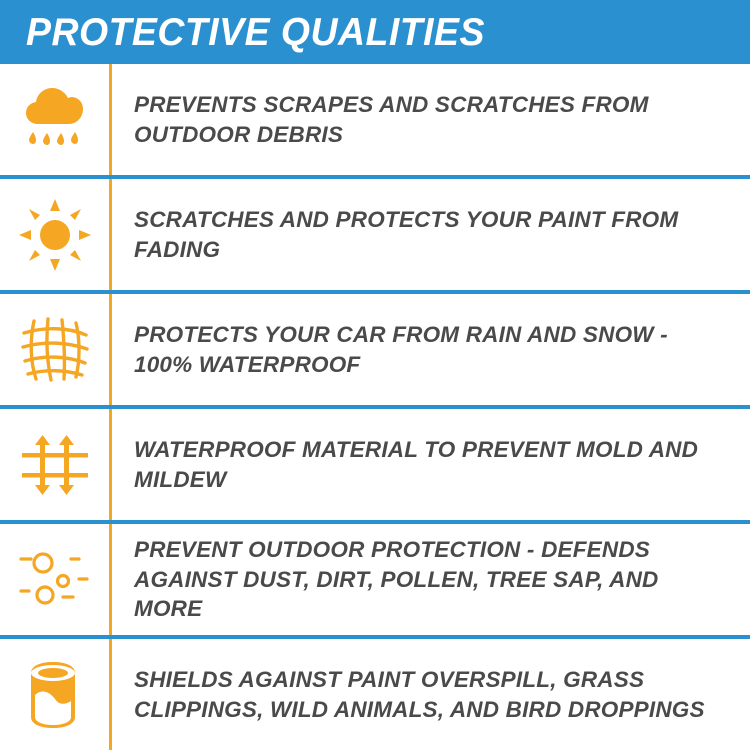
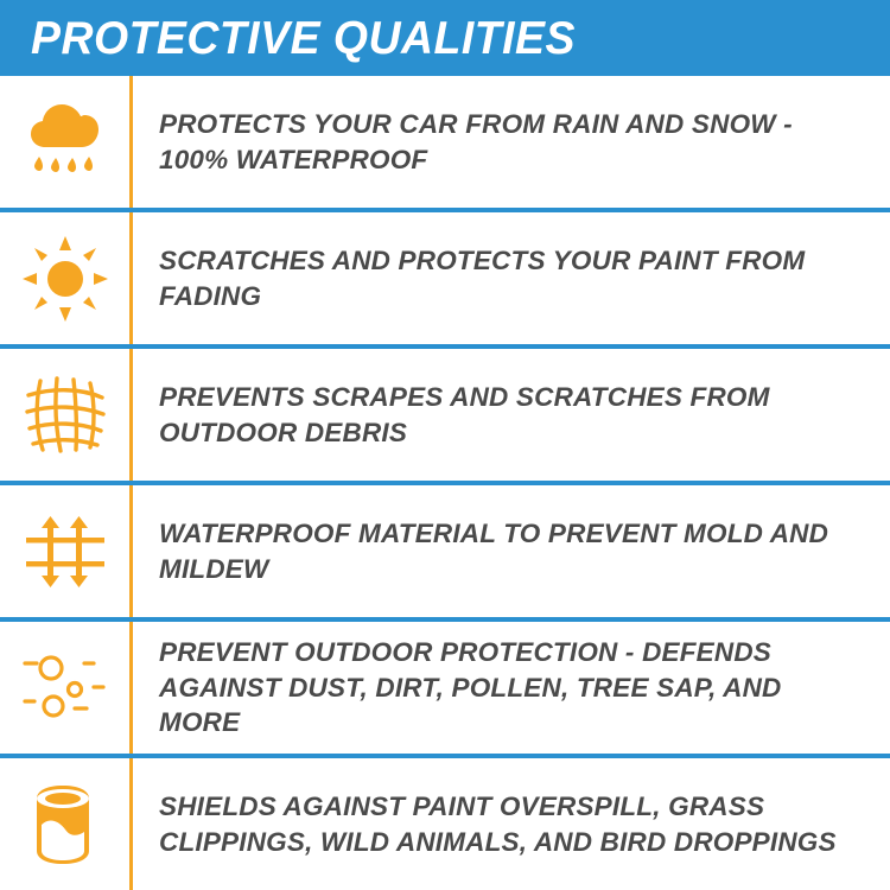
  PROTECTIVE QUALITIES
- PREVENTS SCRAPES AND SCRATCHES FROM OUTDOOR DEBRIS
+ PROTECTS YOUR CAR FROM RAIN AND SNOW - 100% WATERPROOF
  SCRATCHES AND PROTECTS YOUR PAINT FROM FADING
- PROTECTS YOUR CAR FROM RAIN AND SNOW - 100% WATERPROOF
+ PREVENTS SCRAPES AND SCRATCHES FROM OUTDOOR DEBRIS
  WATERPROOF MATERIAL TO PREVENT MOLD AND MILDEW
  PREVENT OUTDOOR PROTECTION - DEFENDS AGAINST DUST, DIRT, POLLEN, TREE SAP, AND MORE
  SHIELDS AGAINST PAINT OVERSPILL, GRASS CLIPPINGS, WILD ANIMALS, AND BIRD DROPPINGS
